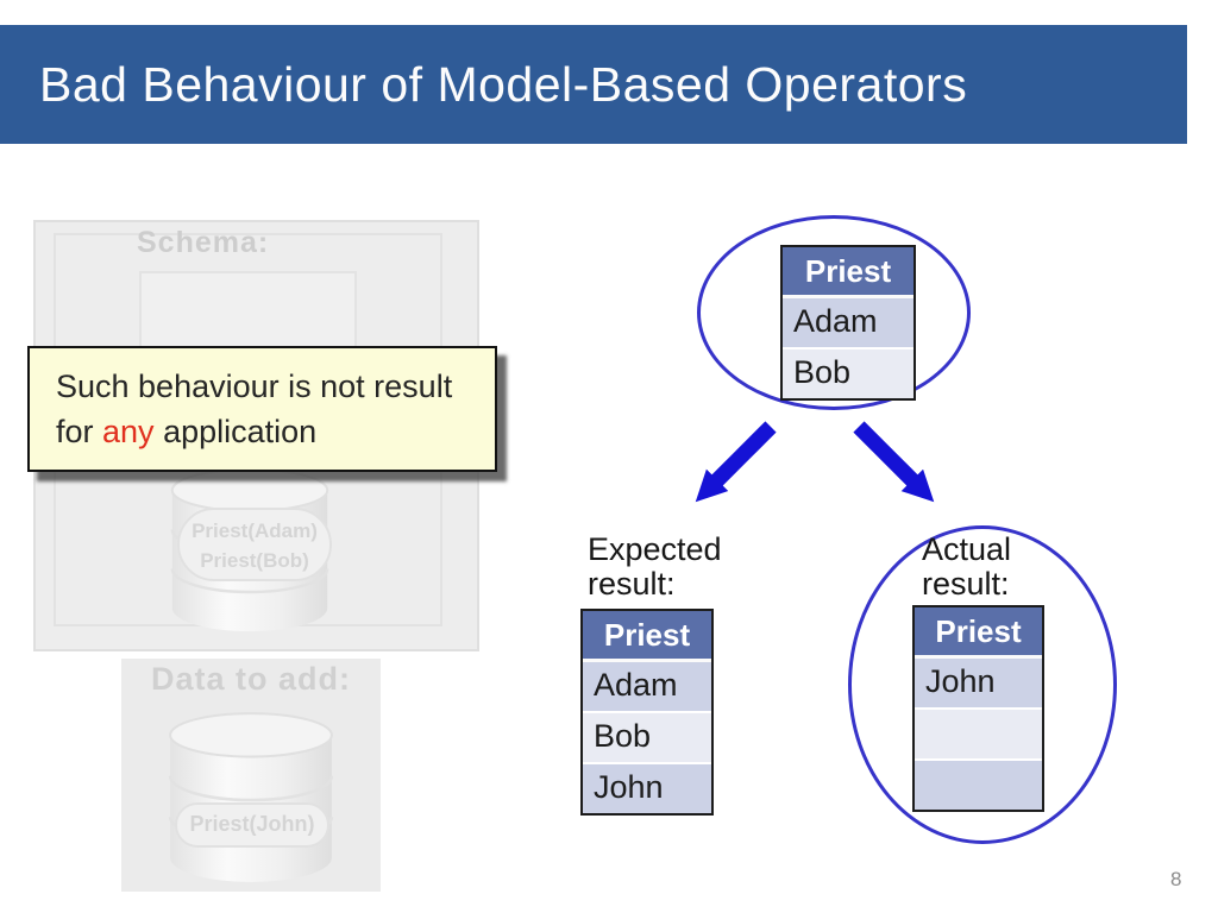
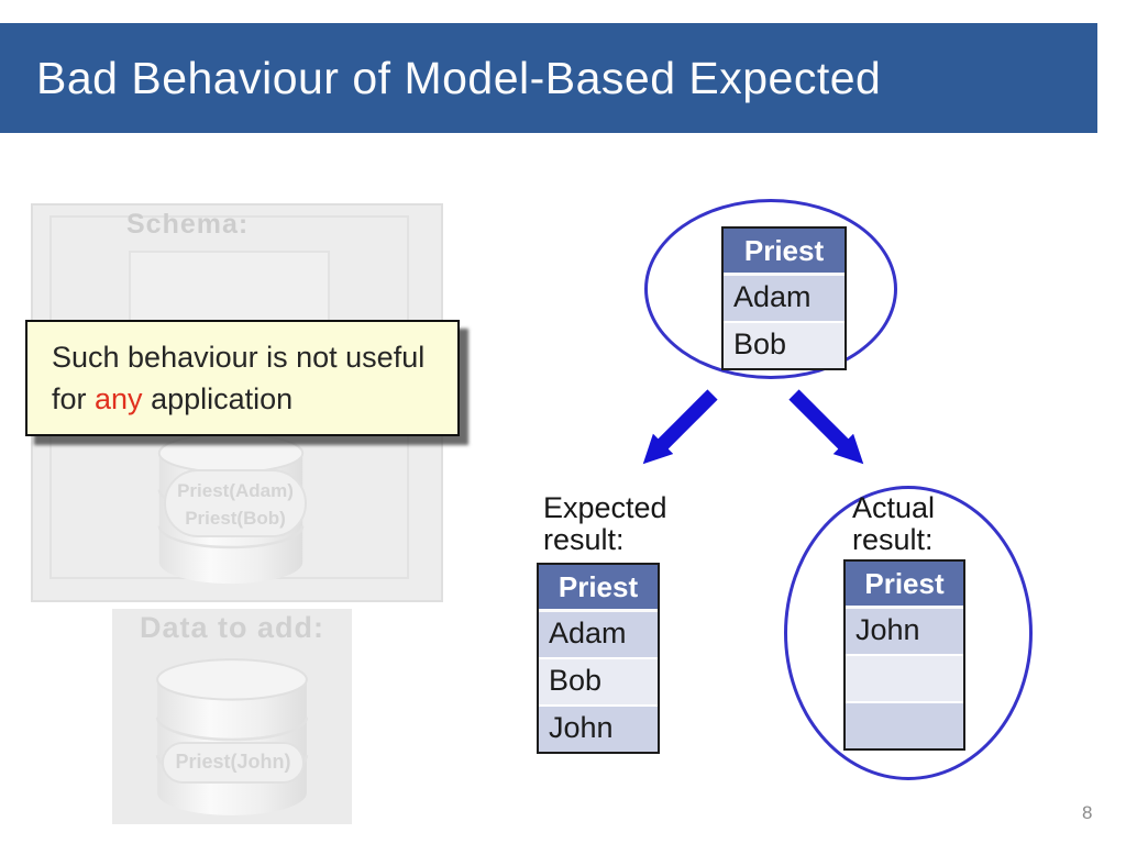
- Bad Behaviour of Model-Based Operators
+ Bad Behaviour of Model-Based Expected
  Schema:
  Priest(Adam)
  Priest(Bob)
  Data to add:
  Priest(John)
- Such behaviour is not result
+ Such behaviour is not useful
  for any application
  Priest
  Adam
  Bob
  Expected result:
  Priest
  Adam
  Bob
  John
  Actual result:
  Priest
  John
  8
